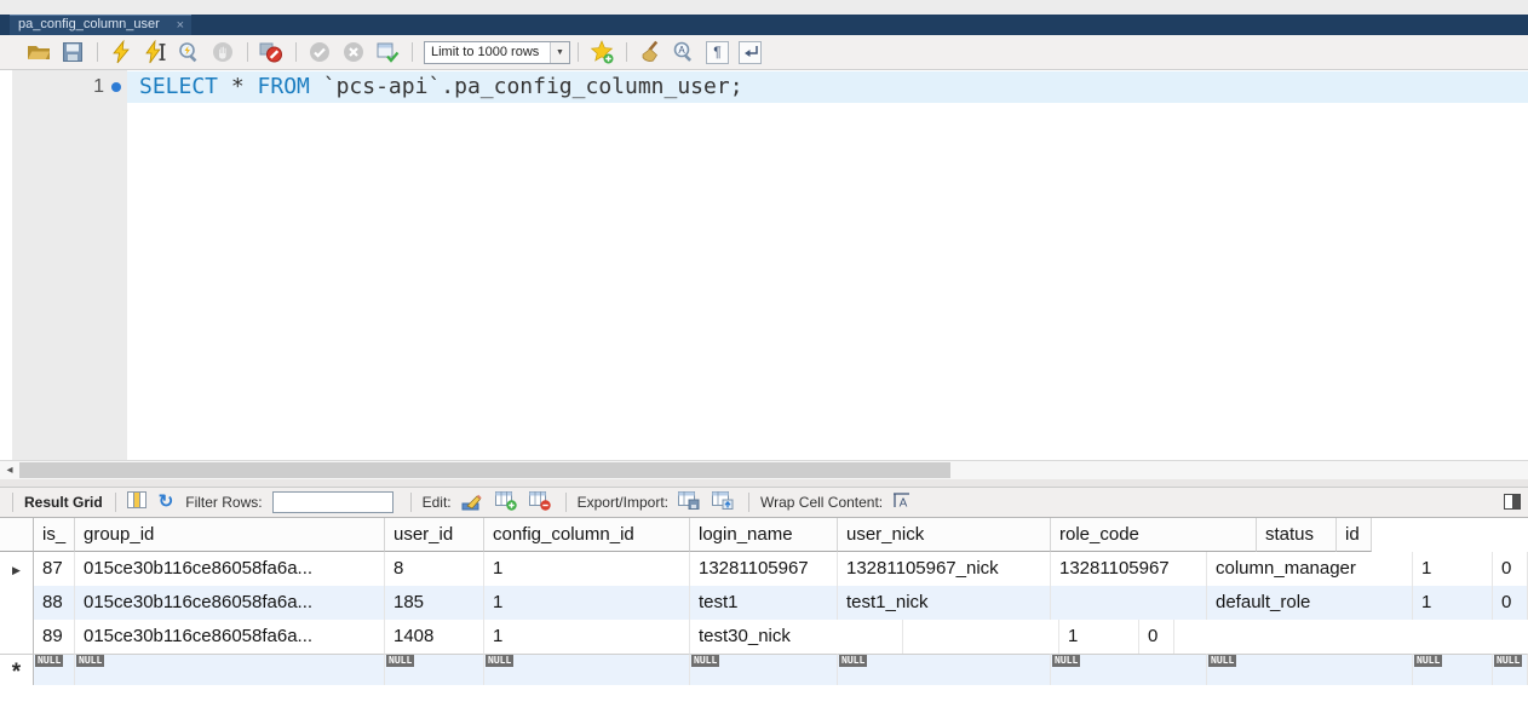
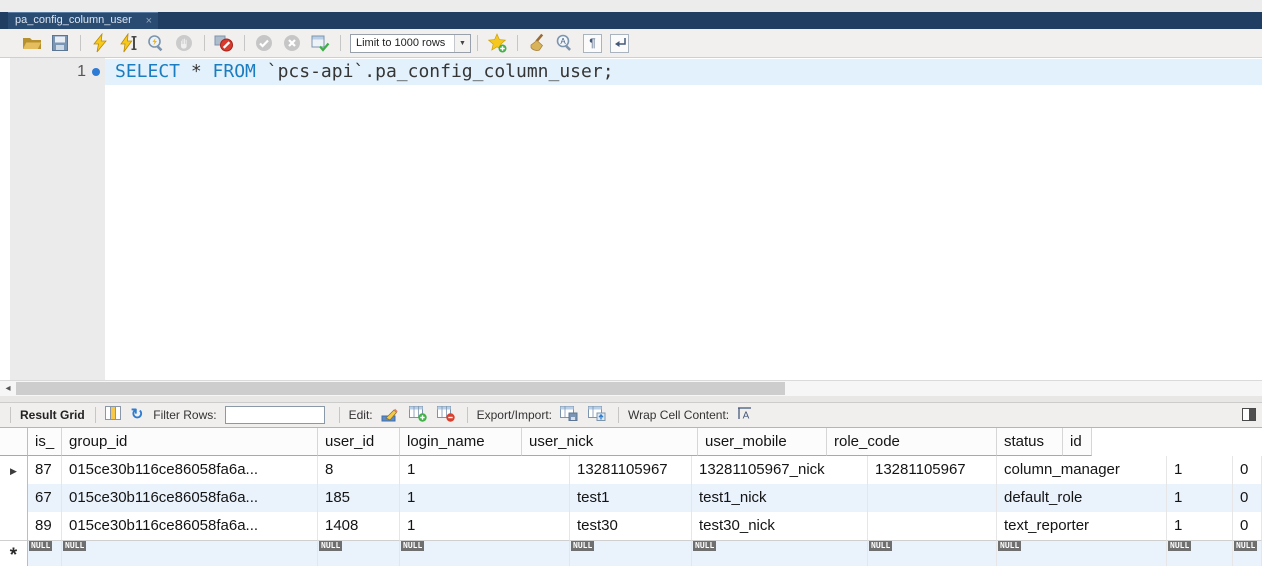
  pa_config_column_user
  ×
  Limit to 1000 rows
  A
  ¶
  1
  SELECT * FROM `pcs-api`.pa_config_column_user;
  ◂
  Result Grid
  ↻
  Filter Rows:
  Edit:
  Export/Import:
  Wrap Cell Content:
  A
  is_
  group_id
  user_id
- config_column_id
  login_name
  user_nick
+ user_mobile
  role_code
  status
  id
  ▶
  87
  015ce30b116ce86058fa6a...
  8
  1
  13281105967
  13281105967_nick
  13281105967
  column_manager
  1
  0
- 88
+ 67
  015ce30b116ce86058fa6a...
  185
  1
  test1
  test1_nick
  default_role
  1
  0
  89
  015ce30b116ce86058fa6a...
  1408
  1
+ test30
  test30_nick
+ text_reporter
  1
  0
  *
  NULL
  NULL
  NULL
  NULL
  NULL
  NULL
  NULL
  NULL
  NULL
  NULL
